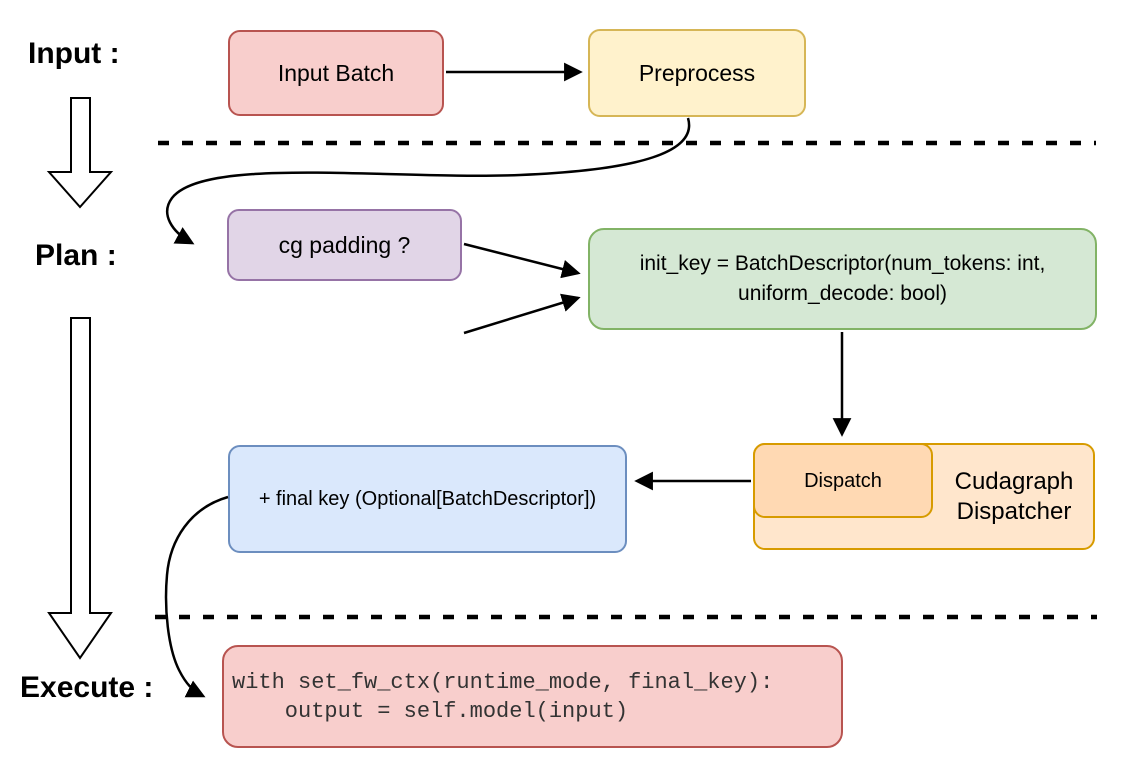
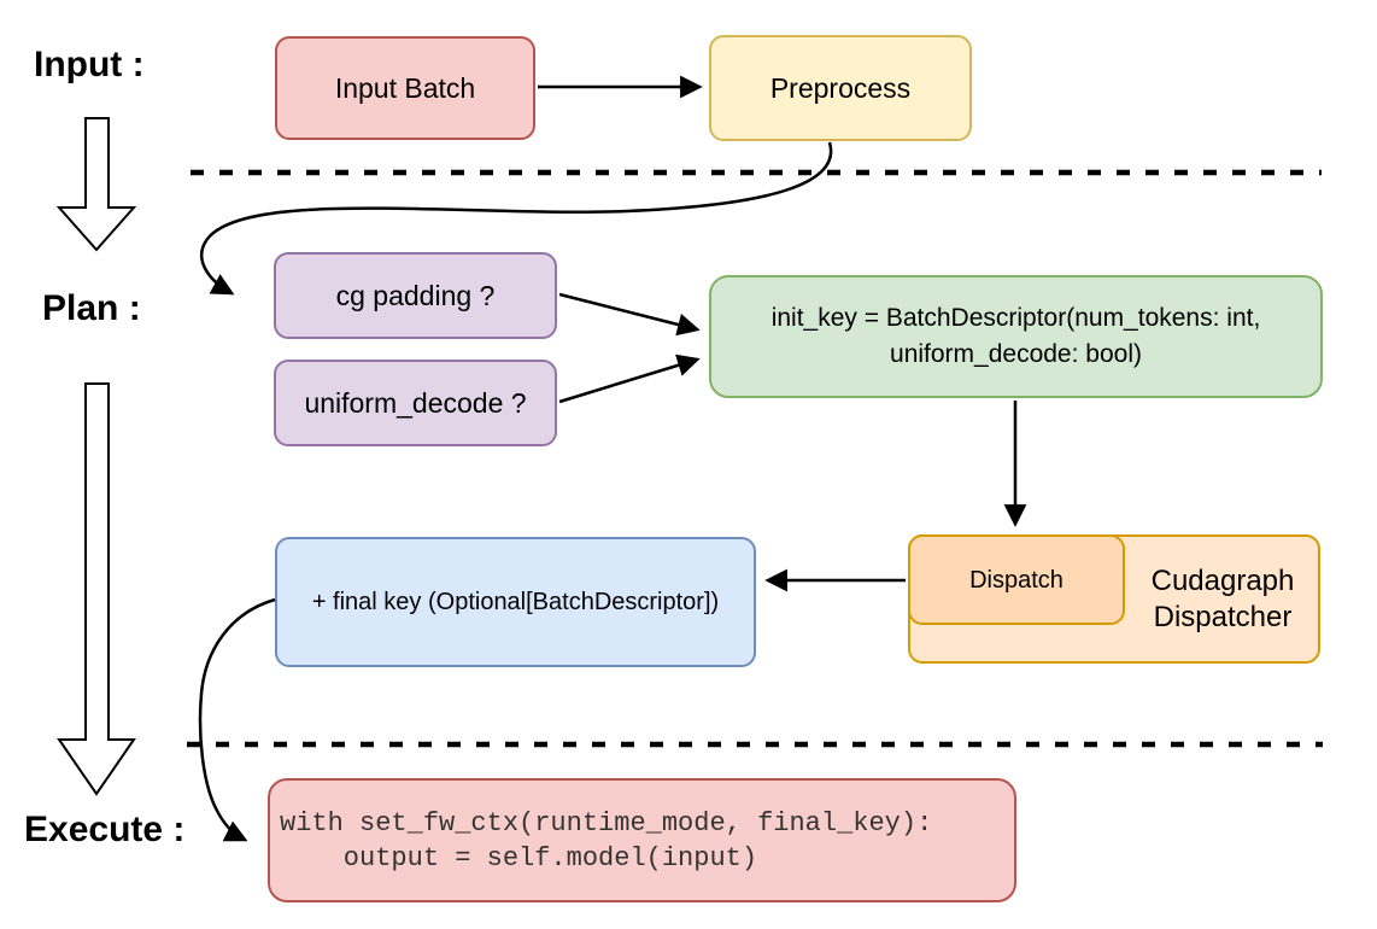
  Input :
  Plan :
  Execute :
  Input Batch
  Preprocess
  cg padding ?
+ uniform_decode ?
  init_key = BatchDescriptor(num_tokens: int,
  uniform_decode: bool)
  Cudagraph
  Dispatcher
  Dispatch
  + final key (Optional[BatchDescriptor])
  with set_fw_ctx(runtime_mode, final_key):
  output = self.model(input)
